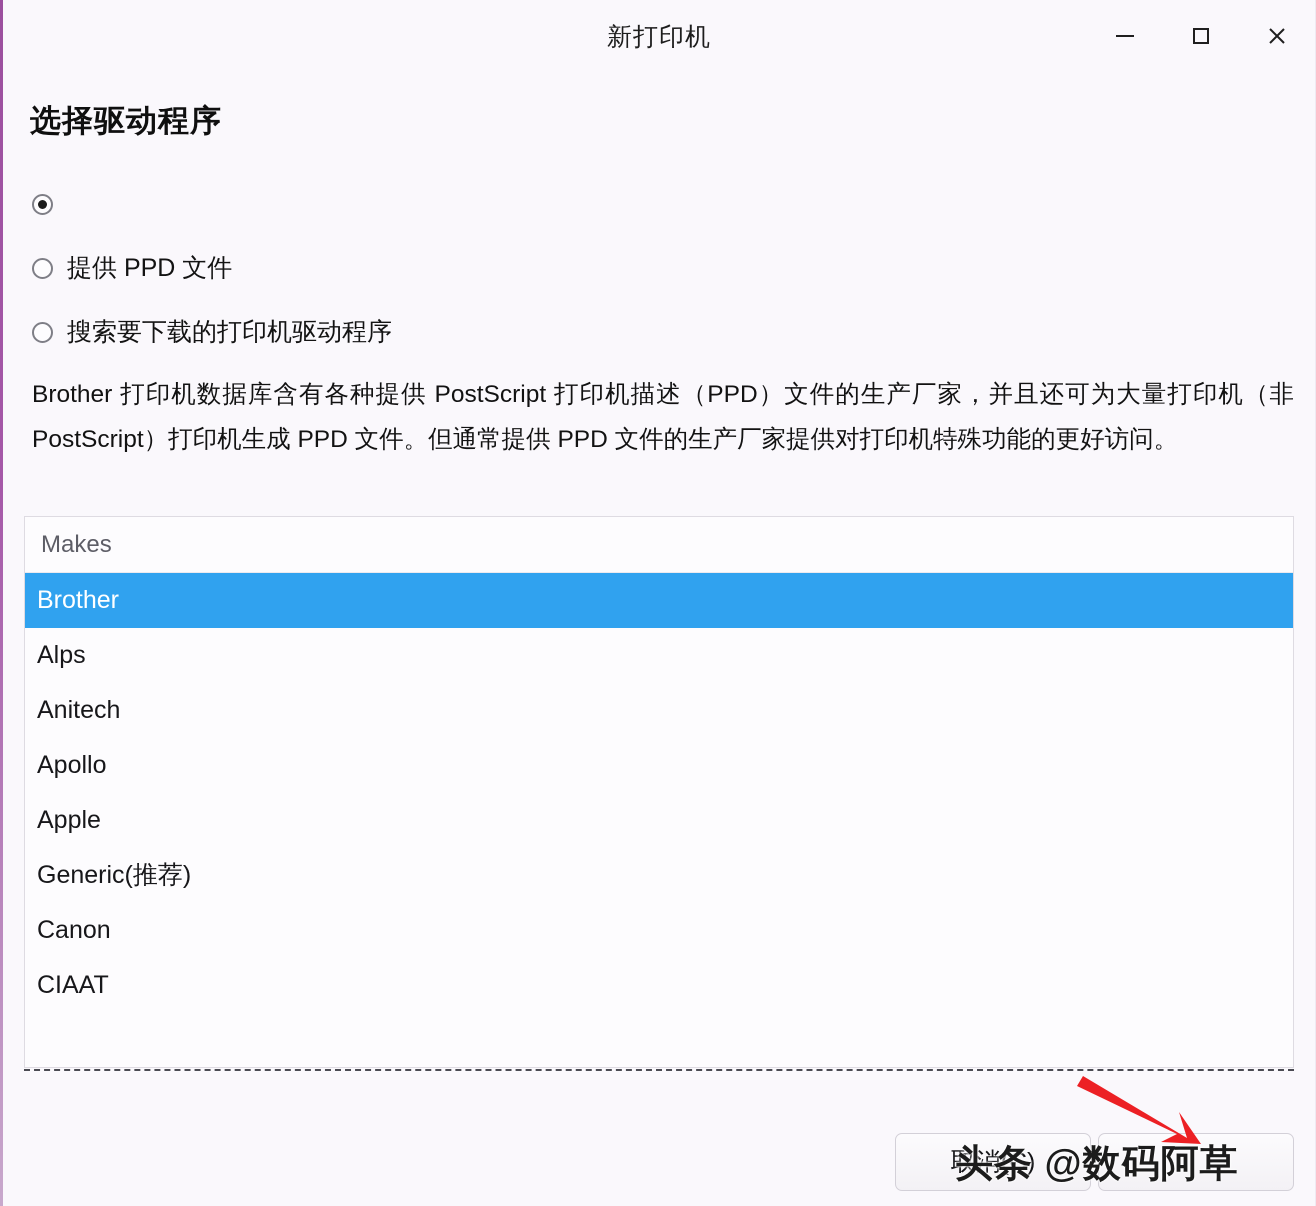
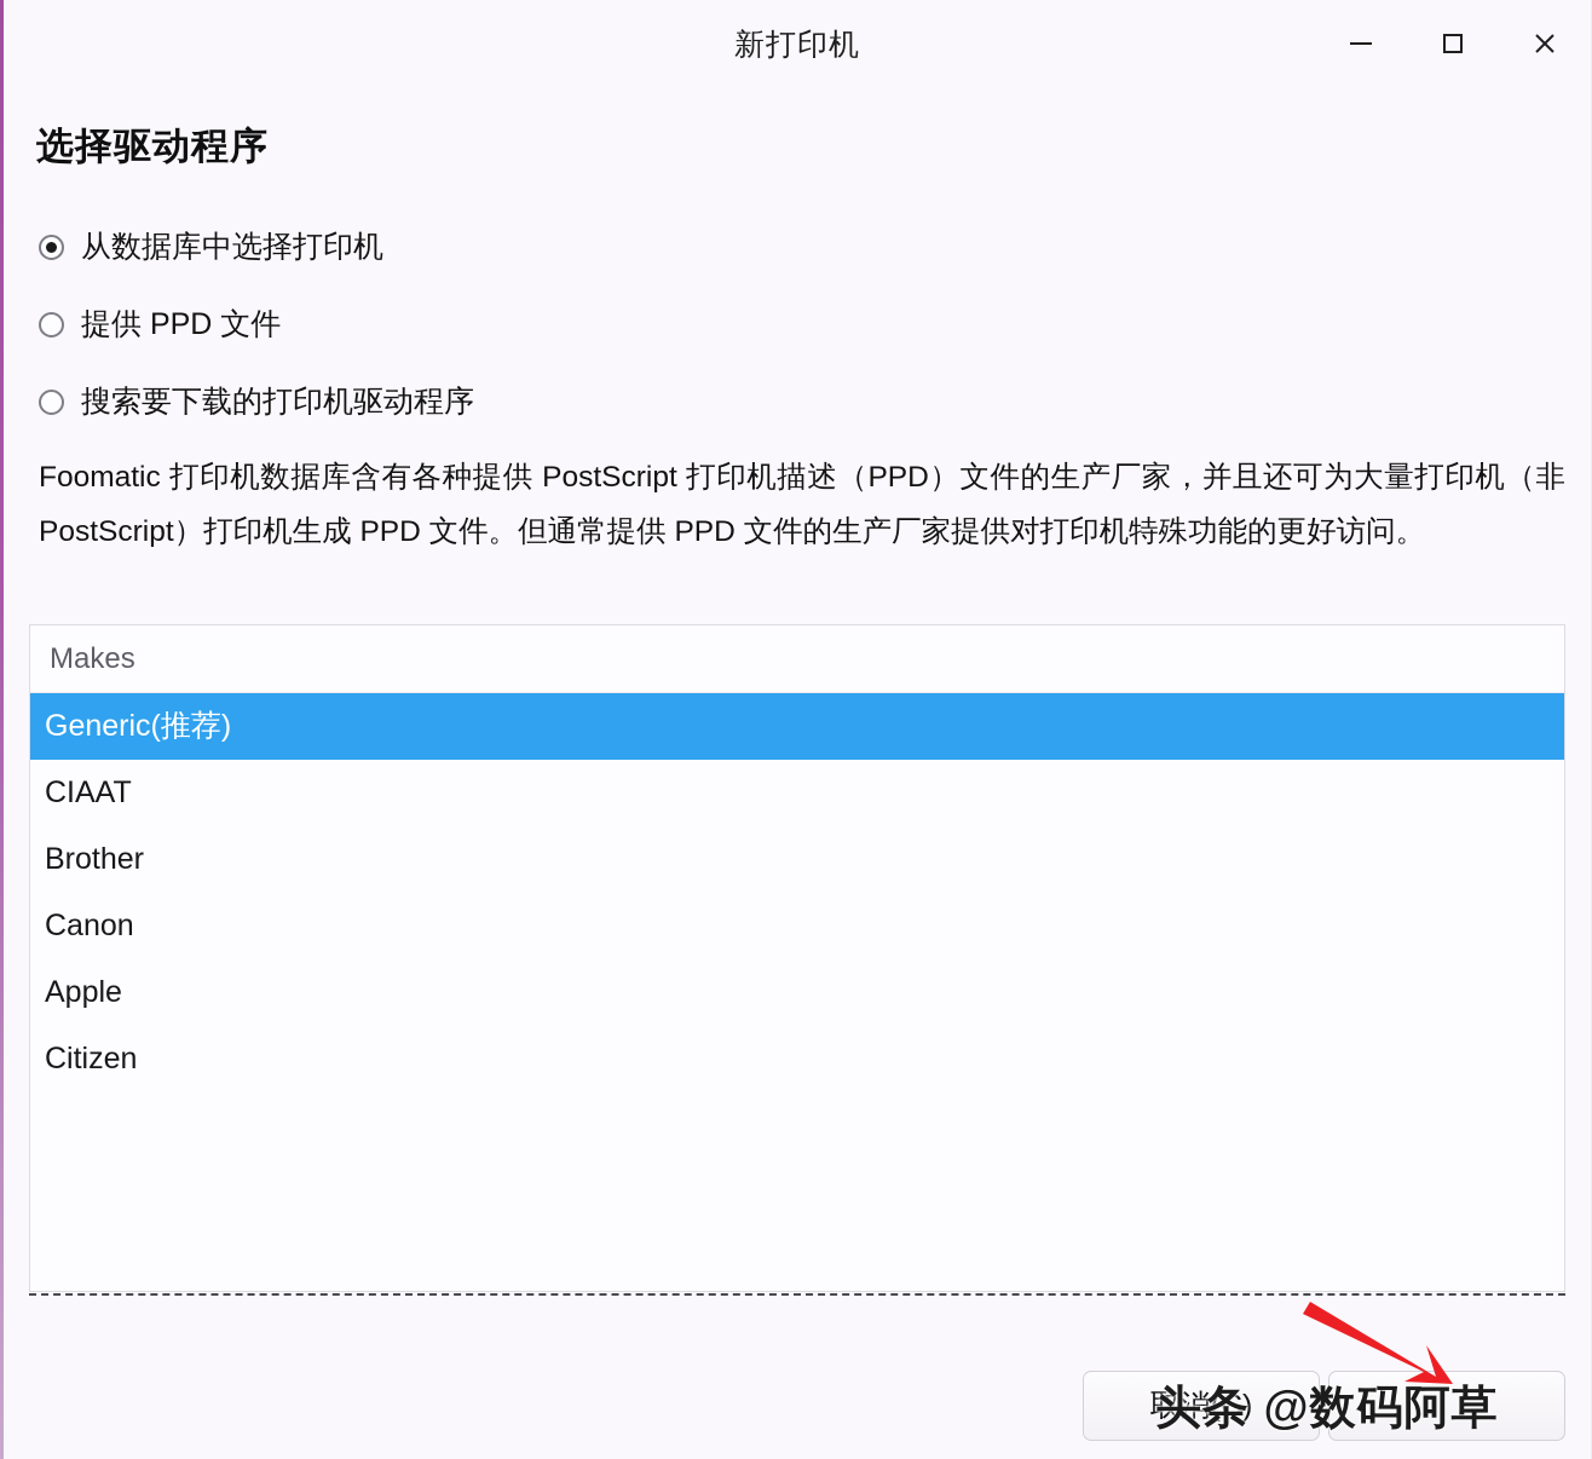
  新打印机
  选择驱动程序
+ 从数据库中选择打印机
  提供 PPD 文件
  搜索要下载的打印机驱动程序
- Brother 打印机数据库含有各种提供 PostScript 打印机描述（PPD）文件的生产厂家，并且还可为大量打印机（非 PostScript）打印机生成 PPD 文件。但通常提供 PPD 文件的生产厂家提供对打印机特殊功能的更好访问。
+ Foomatic 打印机数据库含有各种提供 PostScript 打印机描述（PPD）文件的生产厂家，并且还可为大量打印机（非 PostScript）打印机生成 PPD 文件。但通常提供 PPD 文件的生产厂家提供对打印机特殊功能的更好访问。
  Makes
- Brother
+ Generic(推荐)
- Alps
- Anitech
- Apollo
- Apple
+ CIAAT
- Generic(推荐)
+ Brother
  Canon
- CIAAT
+ Apple
+ Citizen
  取消(C)
  头条 @数码阿草
